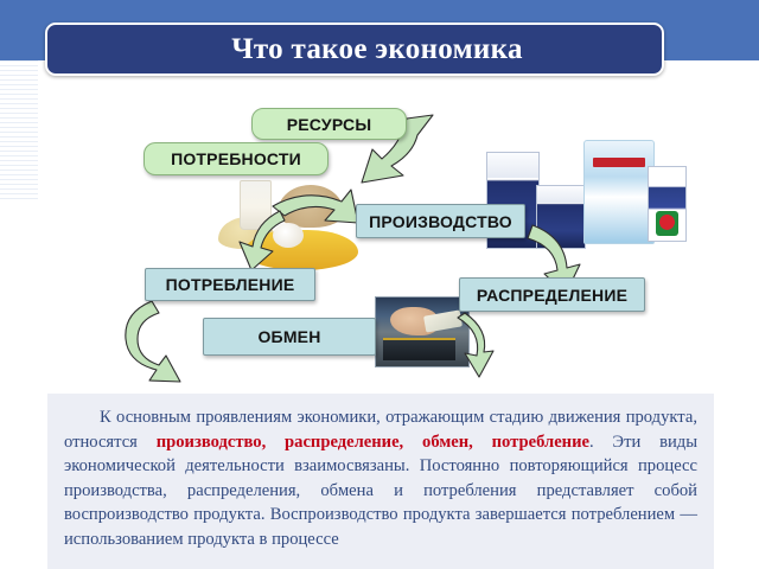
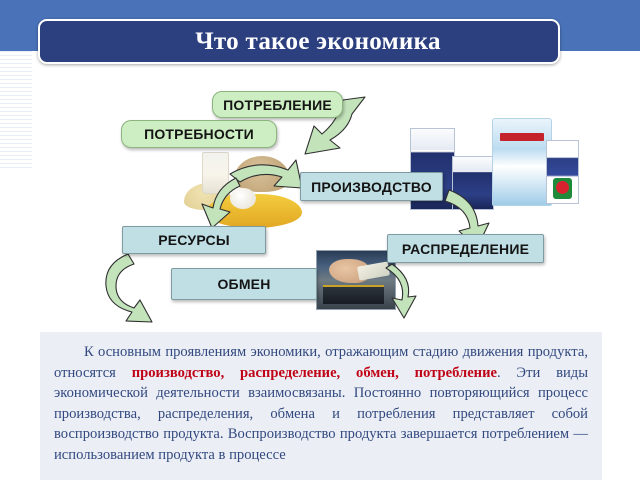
  Что такое экономика
- РЕСУРСЫ
+ ПОТРЕБЛЕНИЕ
  ПОТРЕБНОСТИ
  ПРОИЗВОДСТВО
  РАСПРЕДЕЛЕНИЕ
- ПОТРЕБЛЕНИЕ
+ РЕСУРСЫ
  ОБМЕН
  К основным проявлениям экономики, отражающим стадию движения продукта, относятся производство, распределение, обмен, потребление. Эти виды экономической деятельности взаимосвязаны. Постоянно повторяющийся процесс производства, распределения, обмена и потребления представляет собой воспроизводство продукта. Воспроизводство продукта завершается потреблением — использованием продукта в процессе
